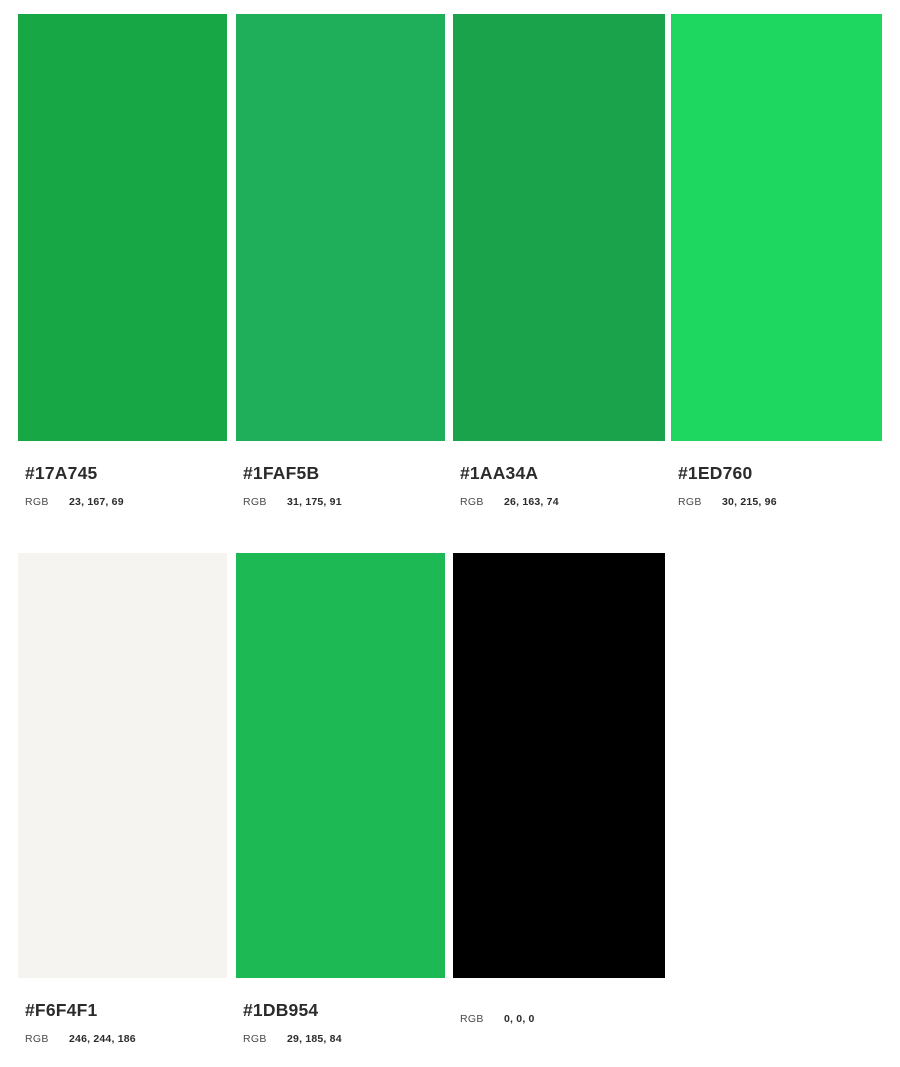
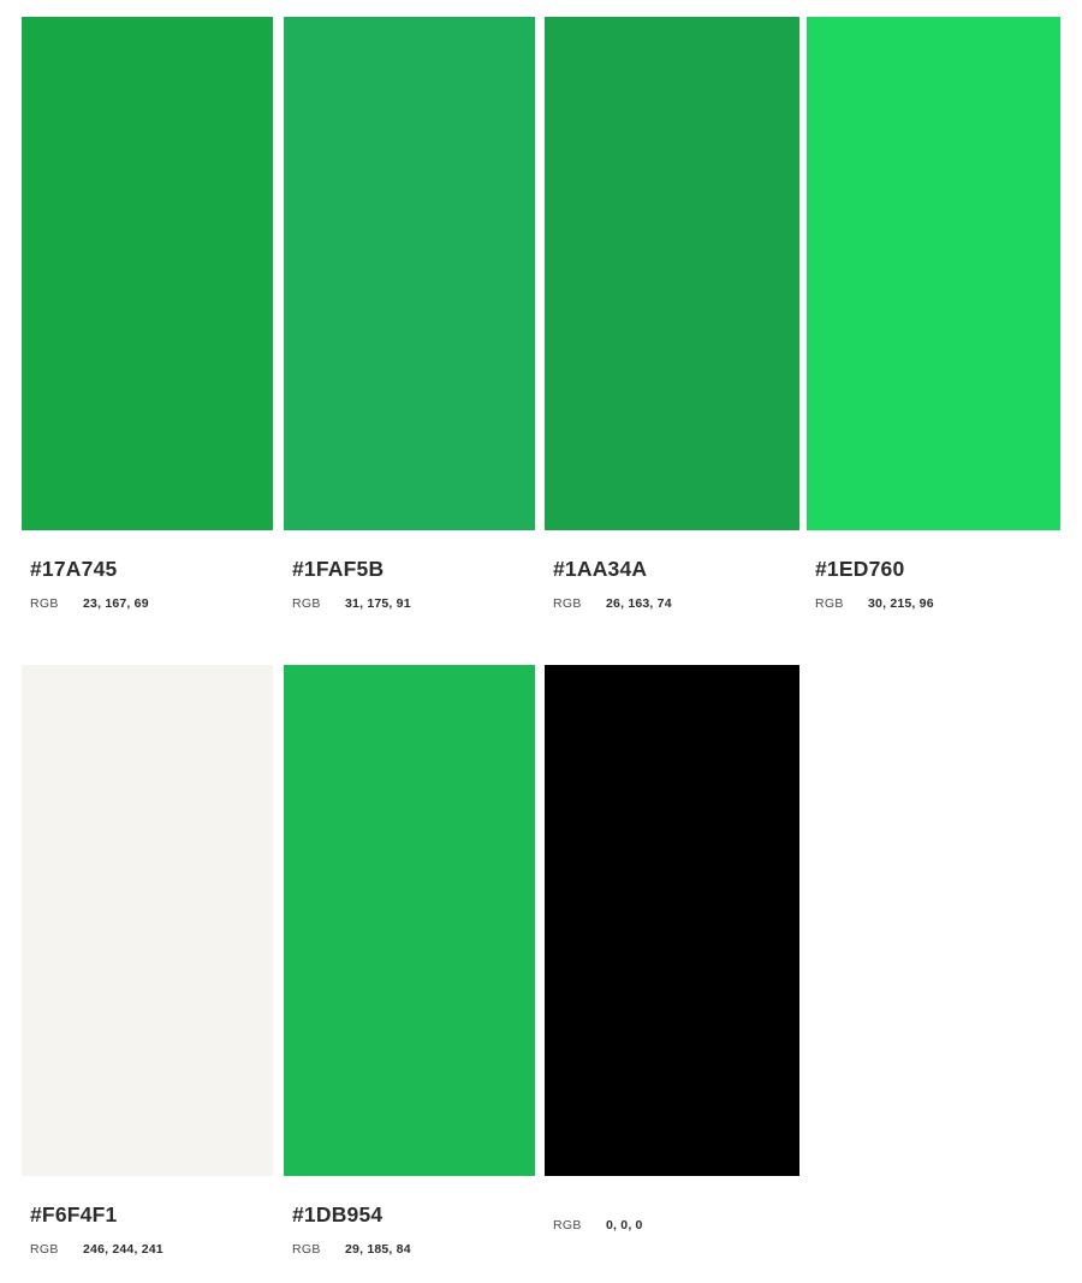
  #17A745
  RGB
  23, 167, 69
  #1FAF5B
  RGB
  31, 175, 91
  #1AA34A
  RGB
  26, 163, 74
  #1ED760
  RGB
  30, 215, 96
  #F6F4F1
  RGB
- 246, 244, 186
+ 246, 244, 241
  #1DB954
  RGB
  29, 185, 84
  RGB
  0, 0, 0
